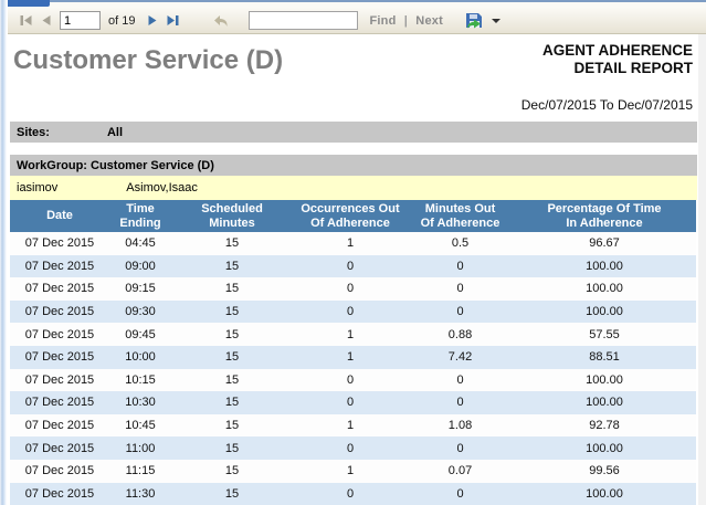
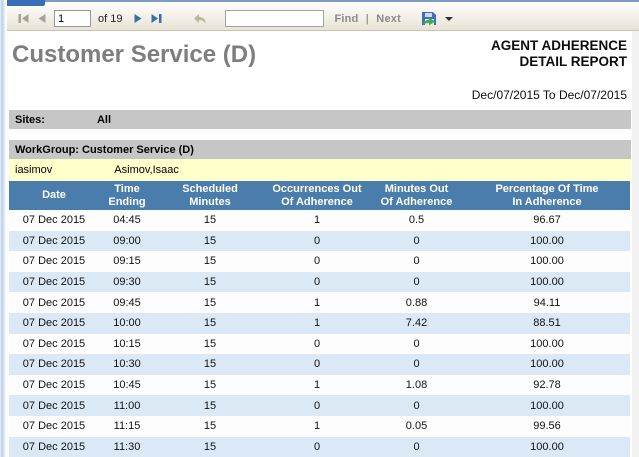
  1
  of 19
  Find | Next
  Customer Service (D)
  AGENT ADHERENCE
  DETAIL REPORT
  Dec/07/2015 To Dec/07/2015
  Sites:
  All
  WorkGroup: Customer Service (D)
  iasimov
  Asimov,Isaac
  Date	TimeEnding	ScheduledMinutes	Occurrences OutOf Adherence	Minutes OutOf Adherence	Percentage Of TimeIn Adherence
  07 Dec 2015	04:45	15	1	0.5	96.67
  07 Dec 2015	09:00	15	0	0	100.00
  07 Dec 2015	09:15	15	0	0	100.00
  07 Dec 2015	09:30	15	0	0	100.00
- 07 Dec 2015	09:45	15	1	0.88	57.55
+ 07 Dec 2015	09:45	15	1	0.88	94.11
  07 Dec 2015	10:00	15	1	7.42	88.51
  07 Dec 2015	10:15	15	0	0	100.00
  07 Dec 2015	10:30	15	0	0	100.00
  07 Dec 2015	10:45	15	1	1.08	92.78
  07 Dec 2015	11:00	15	0	0	100.00
- 07 Dec 2015	11:15	15	1	0.07	99.56
+ 07 Dec 2015	11:15	15	1	0.05	99.56
  07 Dec 2015	11:30	15	0	0	100.00
